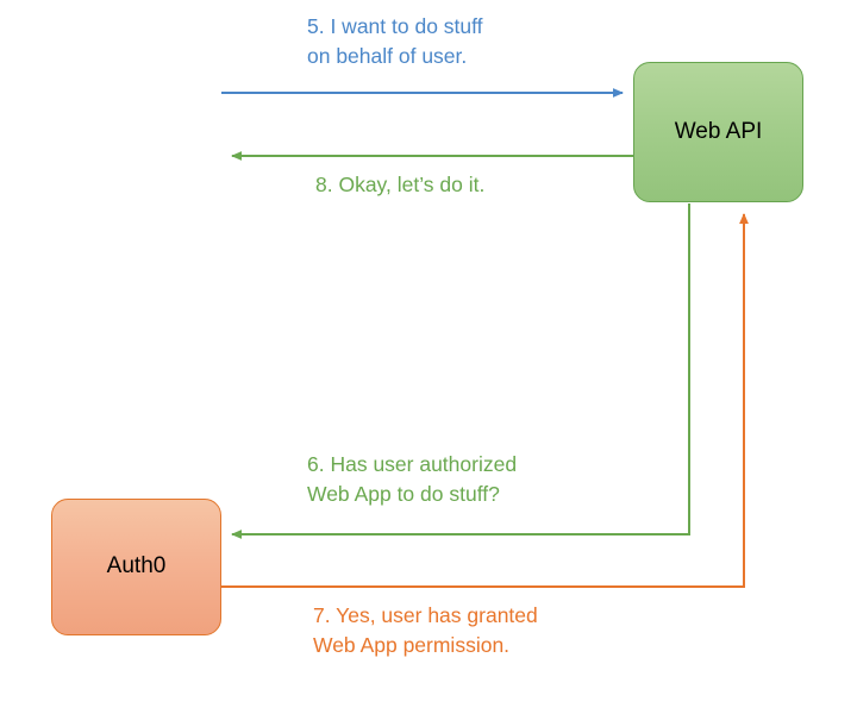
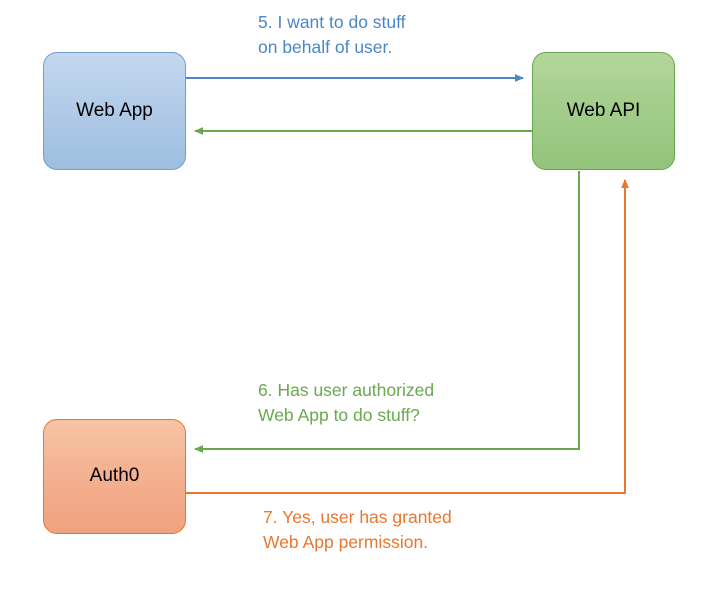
+ Web App
  Web API
  Auth0
  5. I want to do stuff
  on behalf of user.
- 8. Okay, let’s do it.
  6. Has user authorized
  Web App to do stuff?
  7. Yes, user has granted
  Web App permission.
